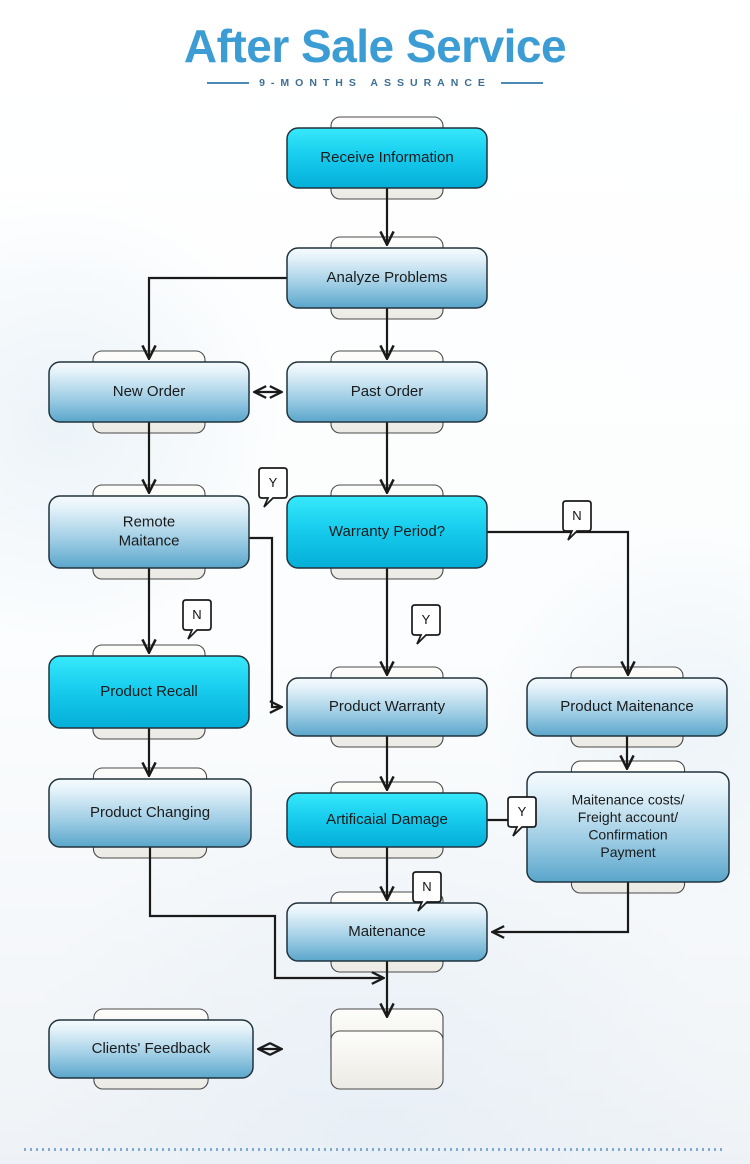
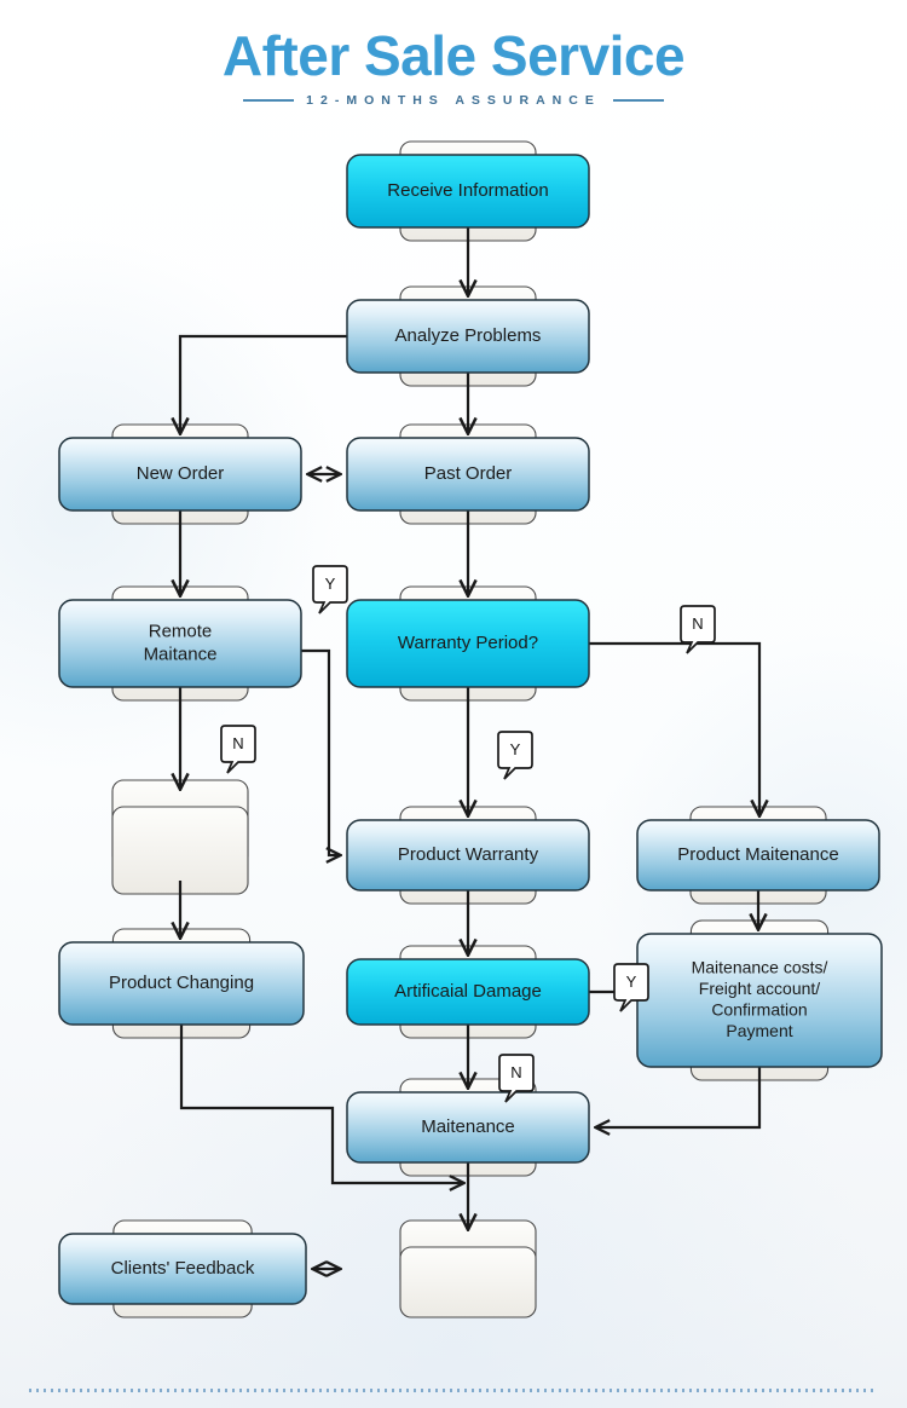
  After Sale Service
- 9-MONTHS ASSURANCE
+ 12-MONTHS ASSURANCE
  Receive Information
  Analyze Problems
  New Order
  Past Order
  Remote
  Maitance
  Warranty Period?
- Product Recall
  Product Warranty
  Product Maitenance
  Product Changing
  Artificaial Damage
  Maitenance costs/
  Freight account/
  Confirmation
  Payment
  Maitenance
  Clients' Feedback
  Y
  N
  N
  Y
  Y
  N
